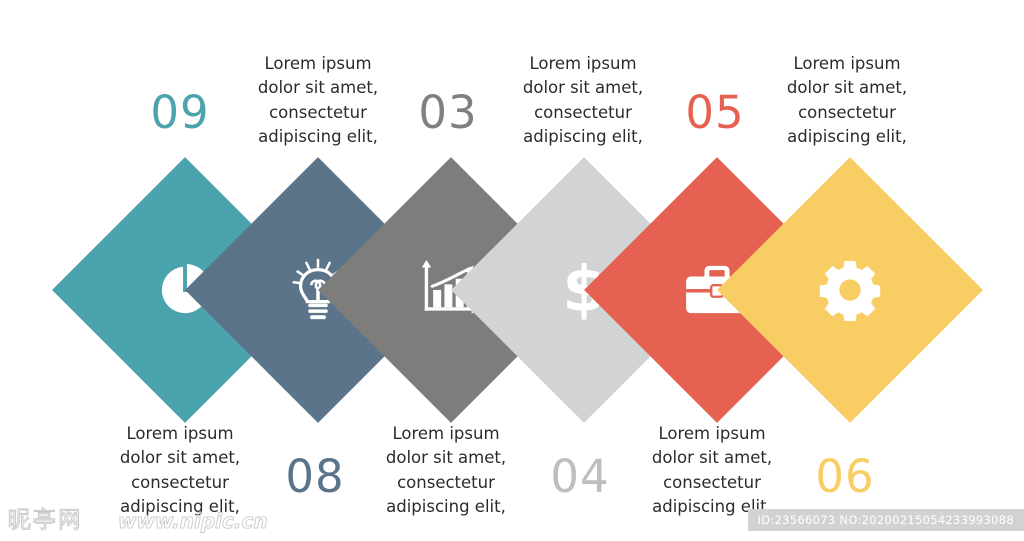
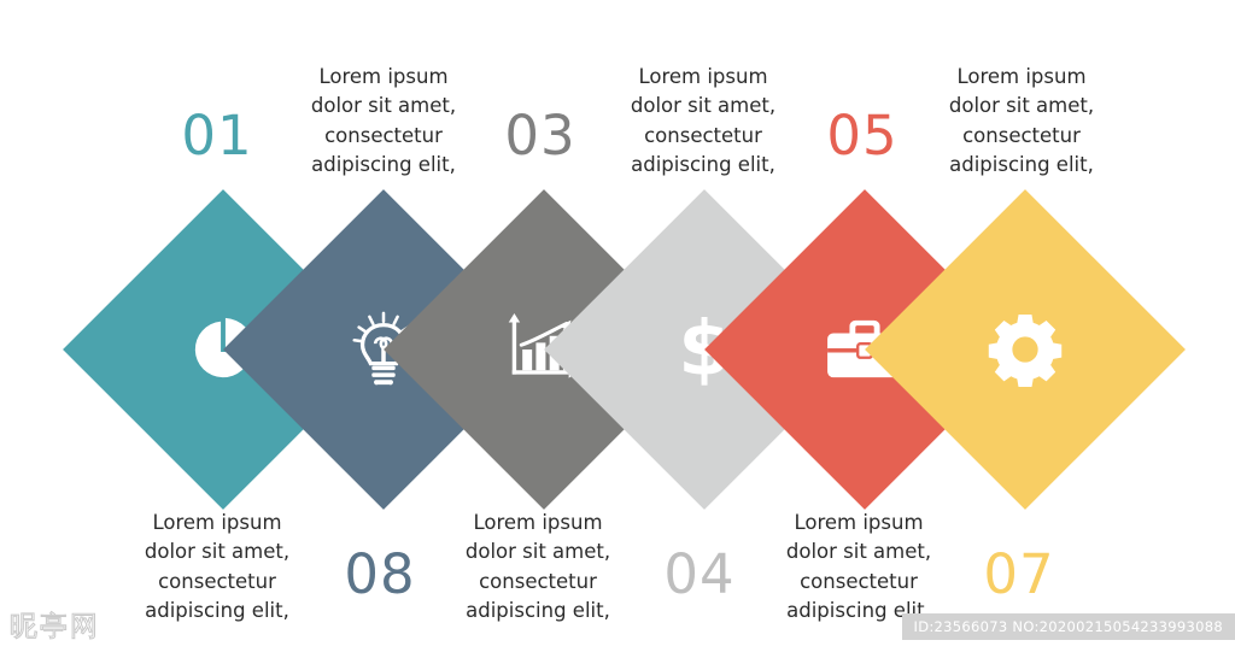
- 09
+ 01
  Lorem ipsum dolor sit amet, consectetur adipiscing elit,
  03
  Lorem ipsum dolor sit amet, consectetur adipiscing elit,
  05
  Lorem ipsum dolor sit amet, consectetur adipiscing elit,
  Lorem ipsum dolor sit amet, consectetur adipiscing elit,
  08
  Lorem ipsum dolor sit amet, consectetur adipiscing elit,
  04
  Lorem ipsum dolor sit amet, consectetur adipiscing elit,
- 06
+ 07
  昵亭网
- www.nipic.cn
  ID:23566073 NO:20200215054233993088
